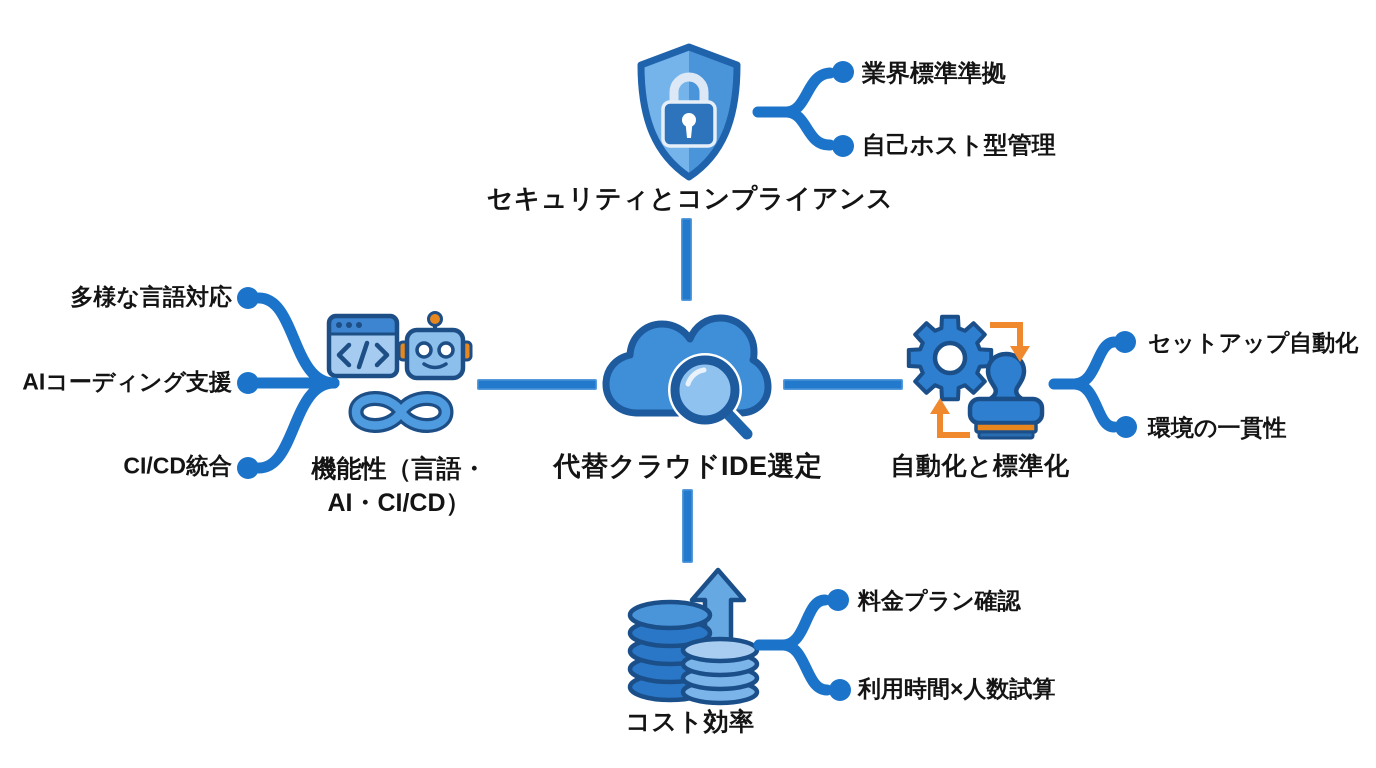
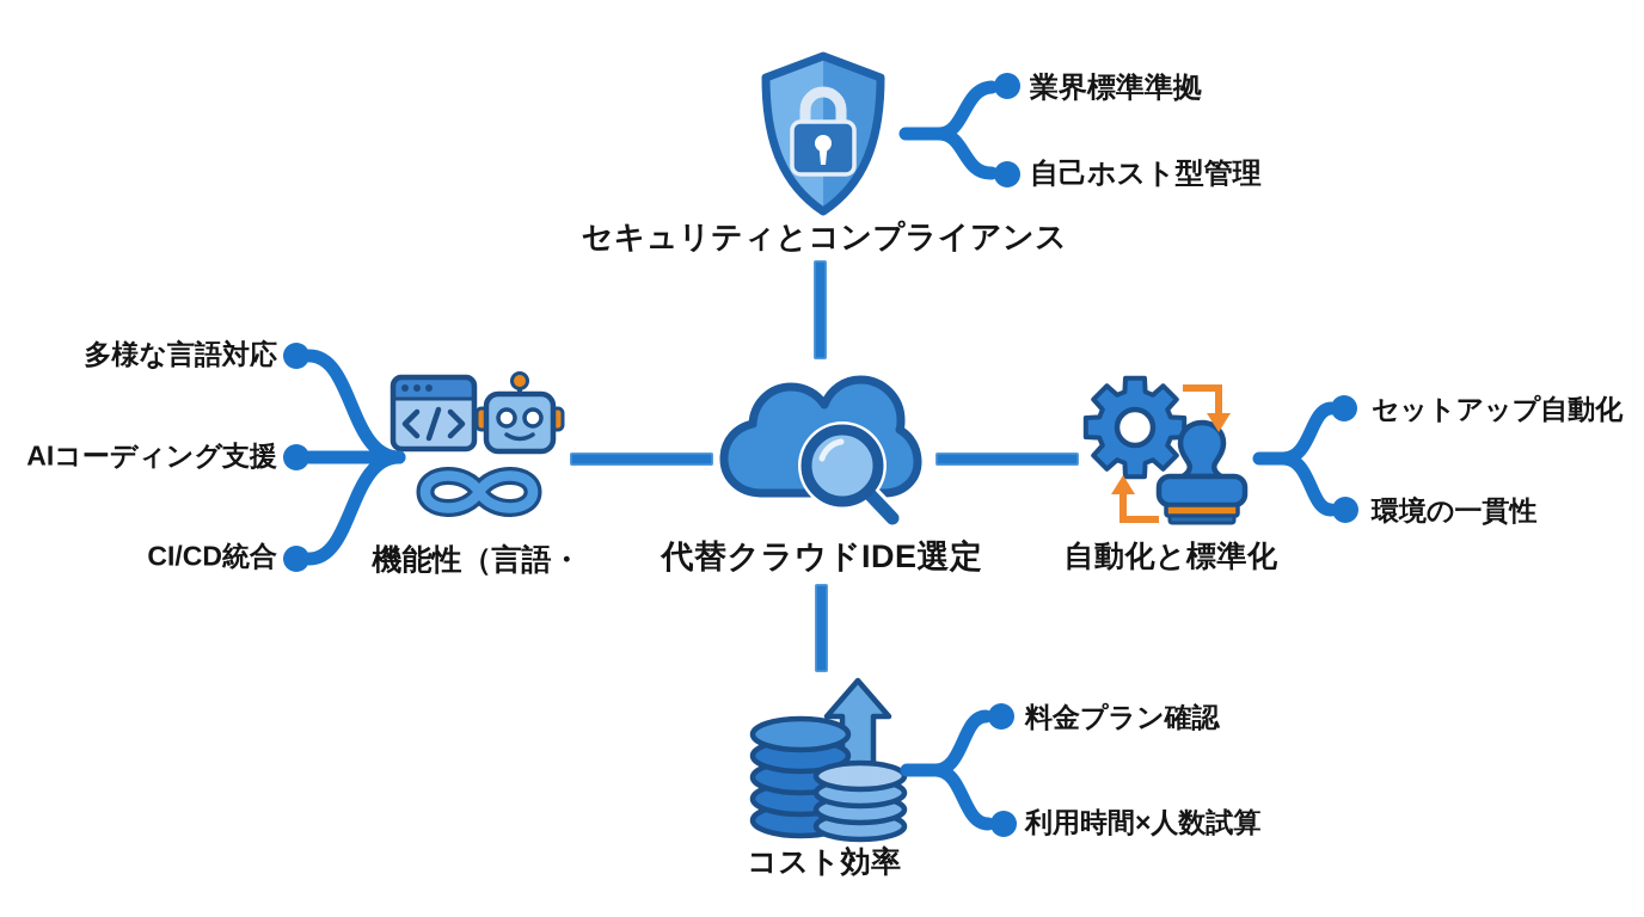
  代替クラウドIDE選定
  セキュリティとコンプライアンス
  業界標準準拠
  自己ホスト型管理
  機能性（言語・
- AI・CI/CD）
  多様な言語対応
  AIコーディング支援
  CI/CD統合
  自動化と標準化
  セットアップ自動化
  環境の一貫性
  コスト効率
  料金プラン確認
  利用時間×人数試算
